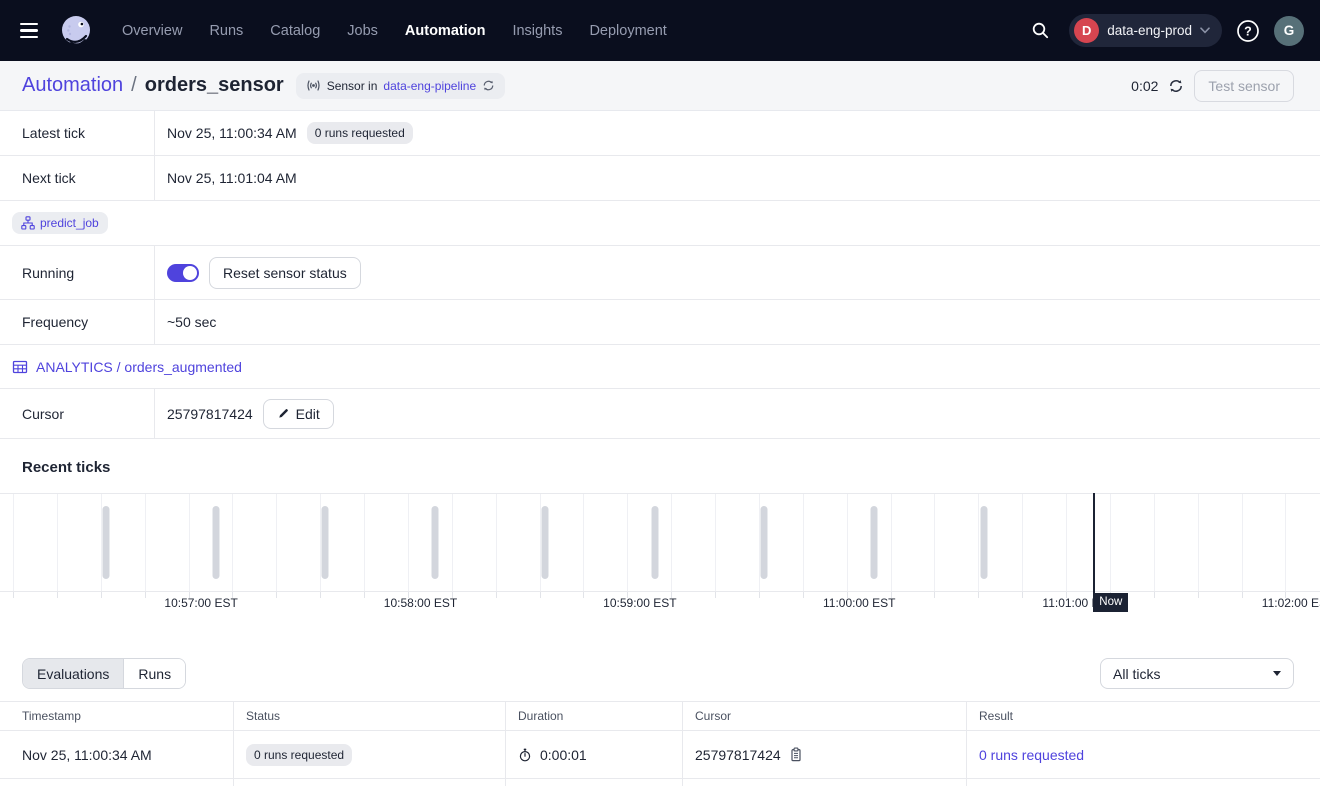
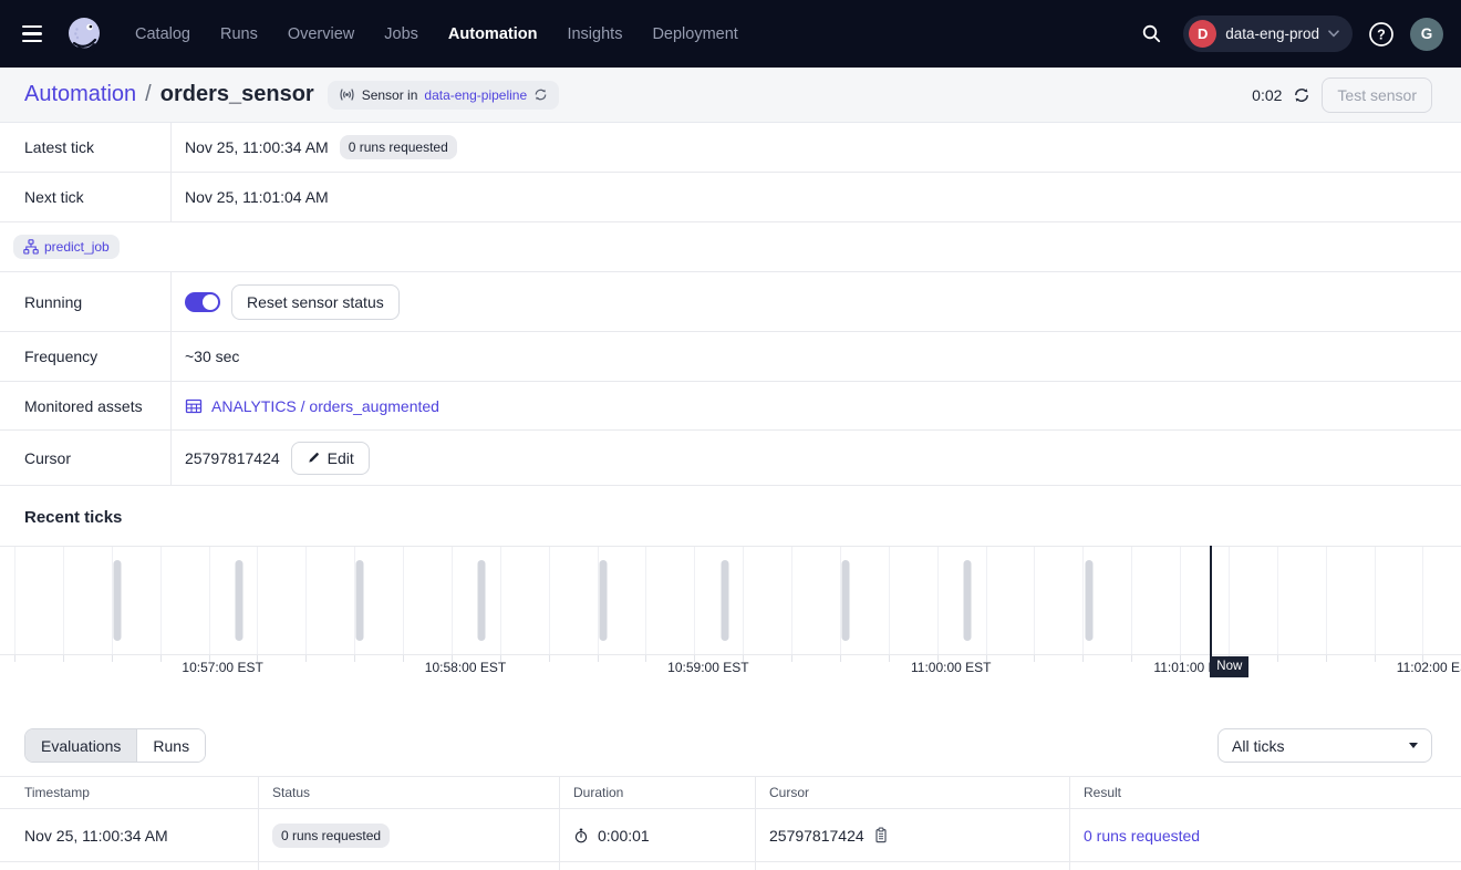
- Overview
+ Catalog
  Runs
- Catalog
+ Overview
  Jobs
  Automation
  Insights
  Deployment
  D
  data-eng-prod
  ?
  G
  Automation
  /
  orders_sensor
  Sensor in
  data-eng-pipeline
  0:02
  Test sensor
  Latest tick
  Nov 25, 11:00:34 AM
  0 runs requested
  Next tick
  Nov 25, 11:01:04 AM
  predict_job
  Running
  Reset sensor status
  Frequency
- ~50 sec
+ ~30 sec
+ Monitored assets
  ANALYTICS / orders_augmented
  Cursor
  25797817424
  Edit
  Recent ticks
  10:57:00 EST
  10:58:00 EST
  10:59:00 EST
  11:00:00 EST
  11:01:00
  11:02:00 E
  Now
  Evaluations
  Runs
  All ticks
  Timestamp
  Status
  Duration
  Cursor
  Result
  Nov 25, 11:00:34 AM
  0 runs requested
  0:00:01
  25797817424
  0 runs requested
